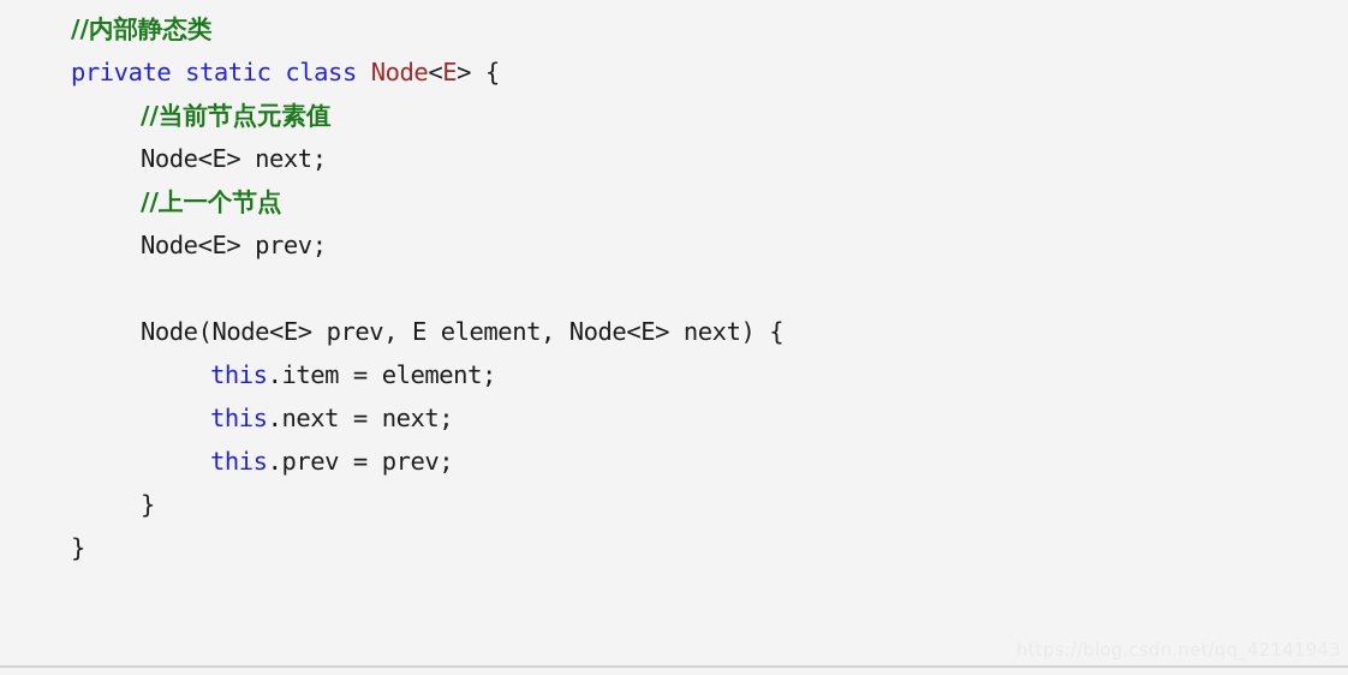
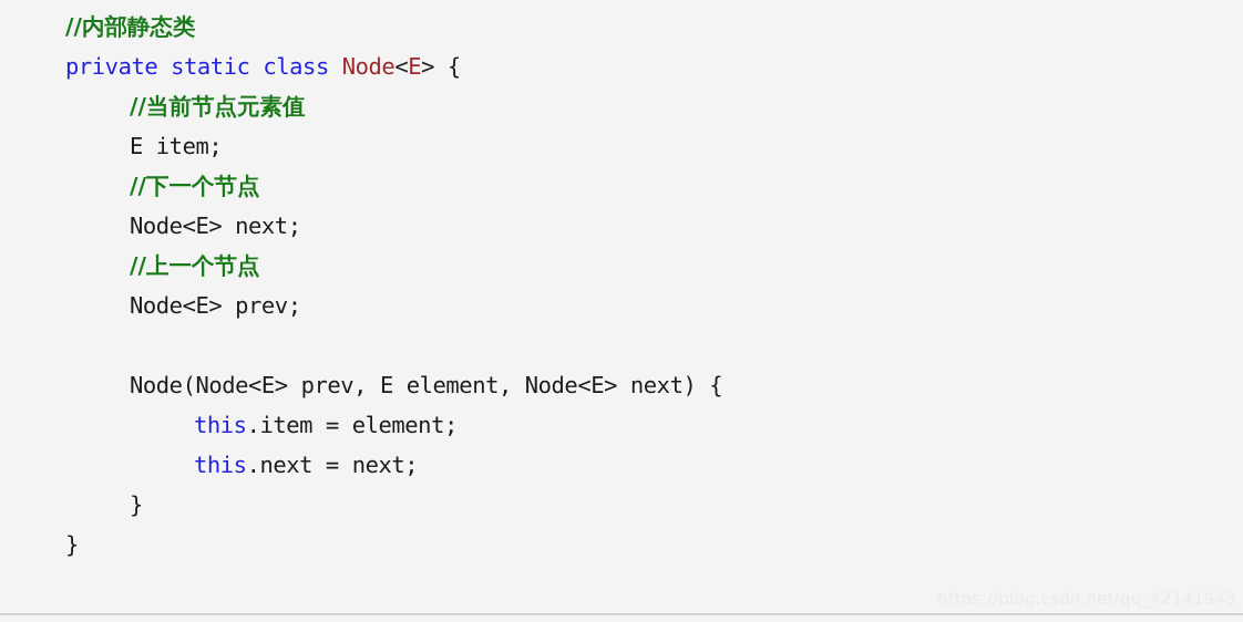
  //内部静态类
  private static class Node<E> {
  //当前节点元素值
+ E item;
+ //下一个节点
  Node<E> next;
  //上一个节点
  Node<E> prev;
  Node(Node<E> prev, E element, Node<E> next) {
  this.item = element;
  this.next = next;
- this.prev = prev;
  }
  }
